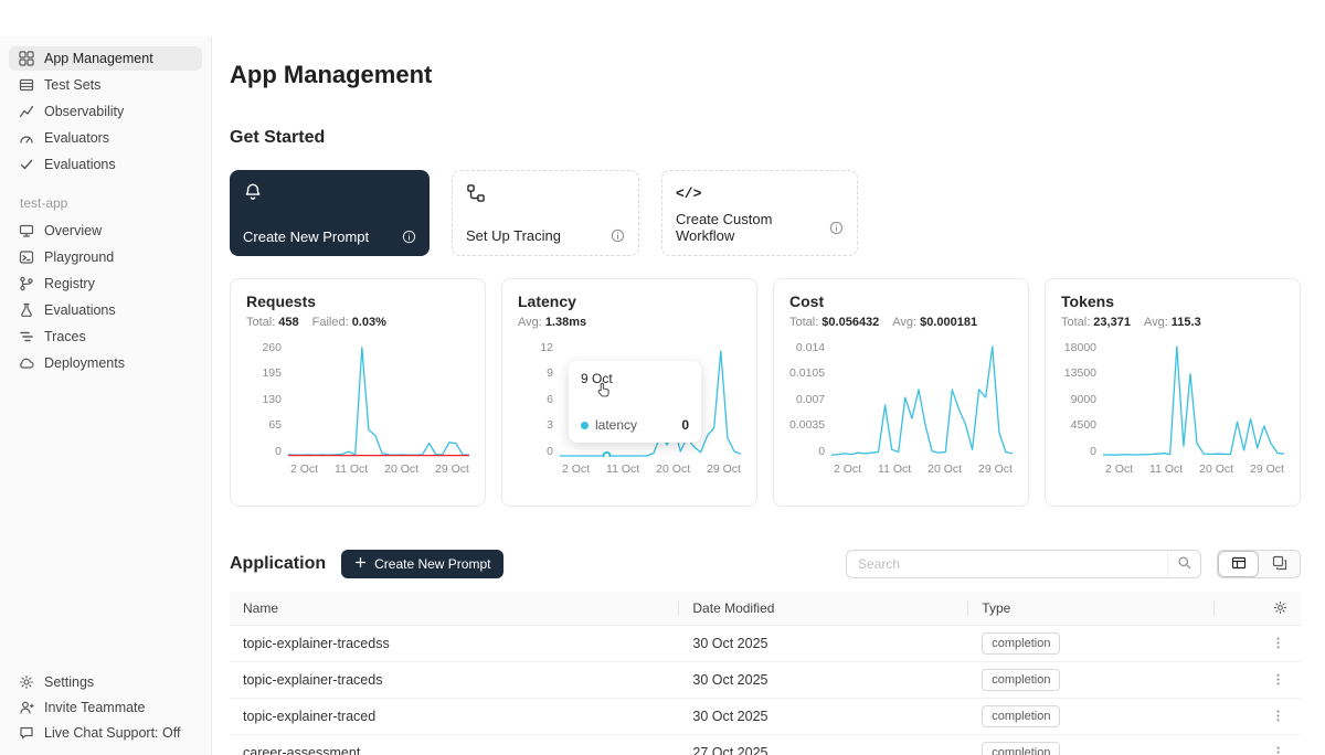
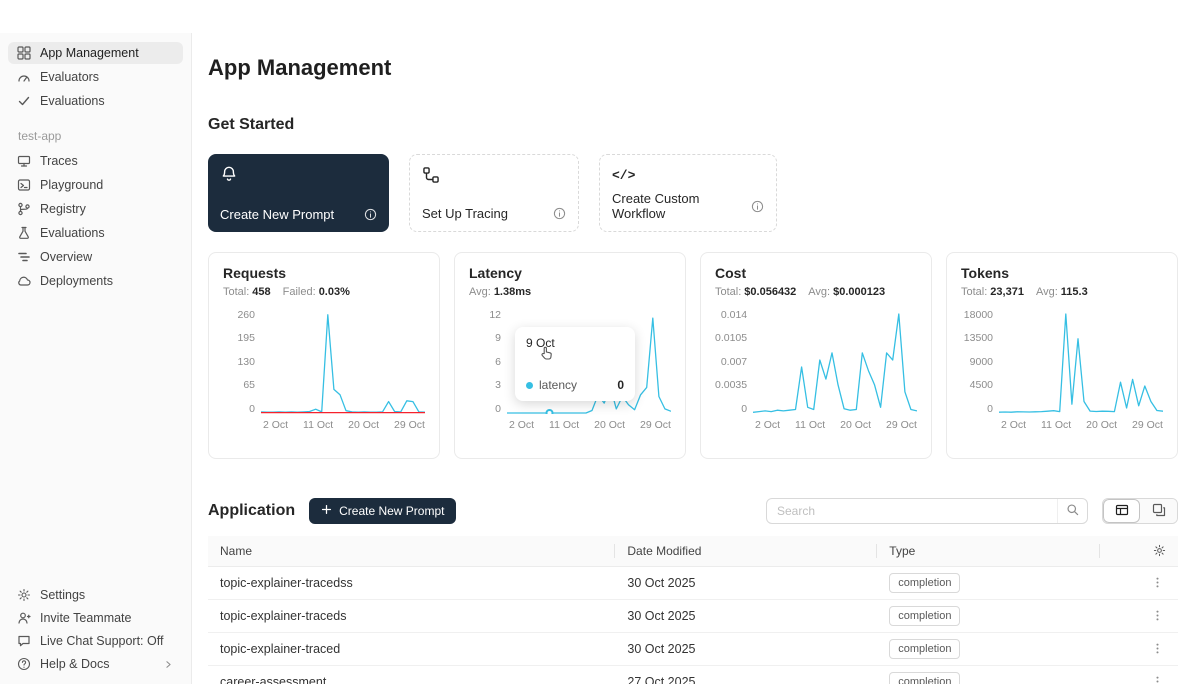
  App Management
- Test Sets
- Observability
  Evaluators
  Evaluations
  test-app
- Overview
+ Traces
  Playground
  Registry
  Evaluations
- Traces
+ Overview
  Deployments
  Settings
  Invite Teammate
  Live Chat Support: Off
+ Help & Docs
  App Management
  Get Started
  Create New Prompt
  Set Up Tracing
  </>
  Create Custom Workflow
  Requests
  Total: 458
  Failed: 0.03%
  260
  195
  130
  65
  0
  2 Oct
  11 Oct
  20 Oct
  29 Oct
  Latency
  Avg: 1.38ms
  12
  9
  6
  3
  0
  2 Oct
  11 Oct
  20 Oct
  29 Oct
  9 Oct
  latency
  0
  Cost
  Total: $0.056432
- Avg: $0.000181
+ Avg: $0.000123
  0.014
  0.0105
  0.007
  0.0035
  0
  2 Oct
  11 Oct
  20 Oct
  29 Oct
  Tokens
  Total: 23,371
  Avg: 115.3
  18000
  13500
  9000
  4500
  0
  2 Oct
  11 Oct
  20 Oct
  29 Oct
  Application
  Create New Prompt
  Search
  Name	Date Modified	Type
  topic-explainer-tracedss	30 Oct 2025	completion
  topic-explainer-traceds	30 Oct 2025	completion
  topic-explainer-traced	30 Oct 2025	completion
  career-assessment	27 Oct 2025	completion
